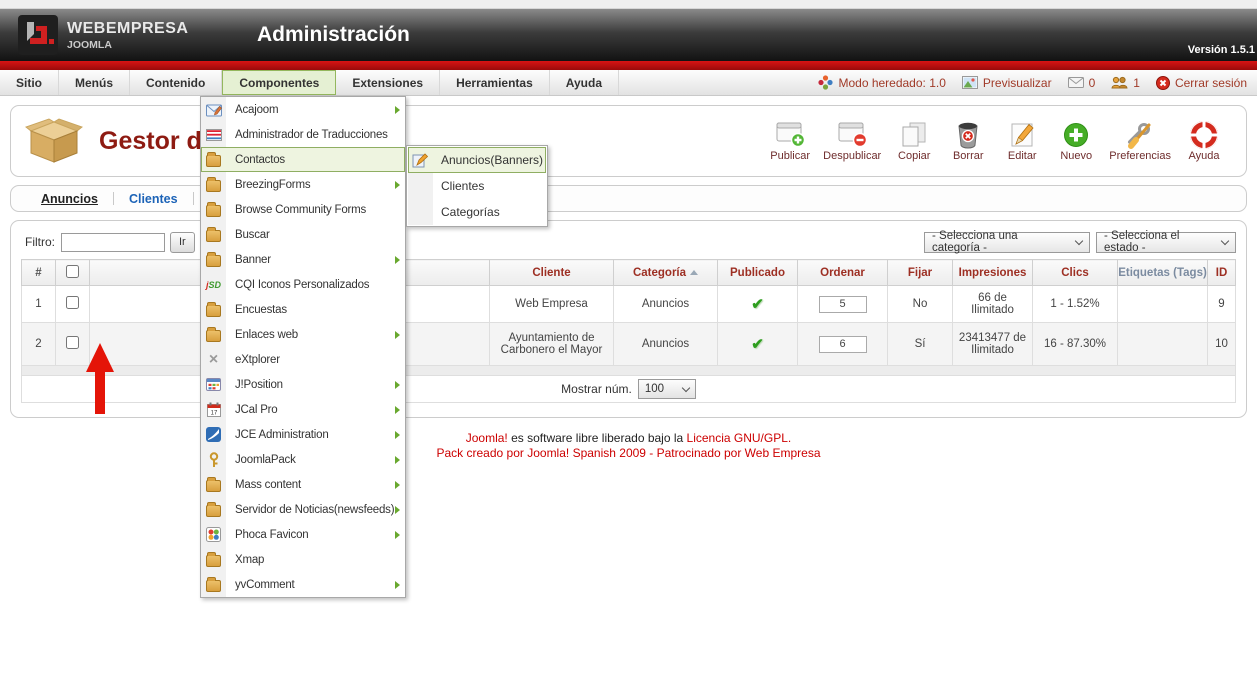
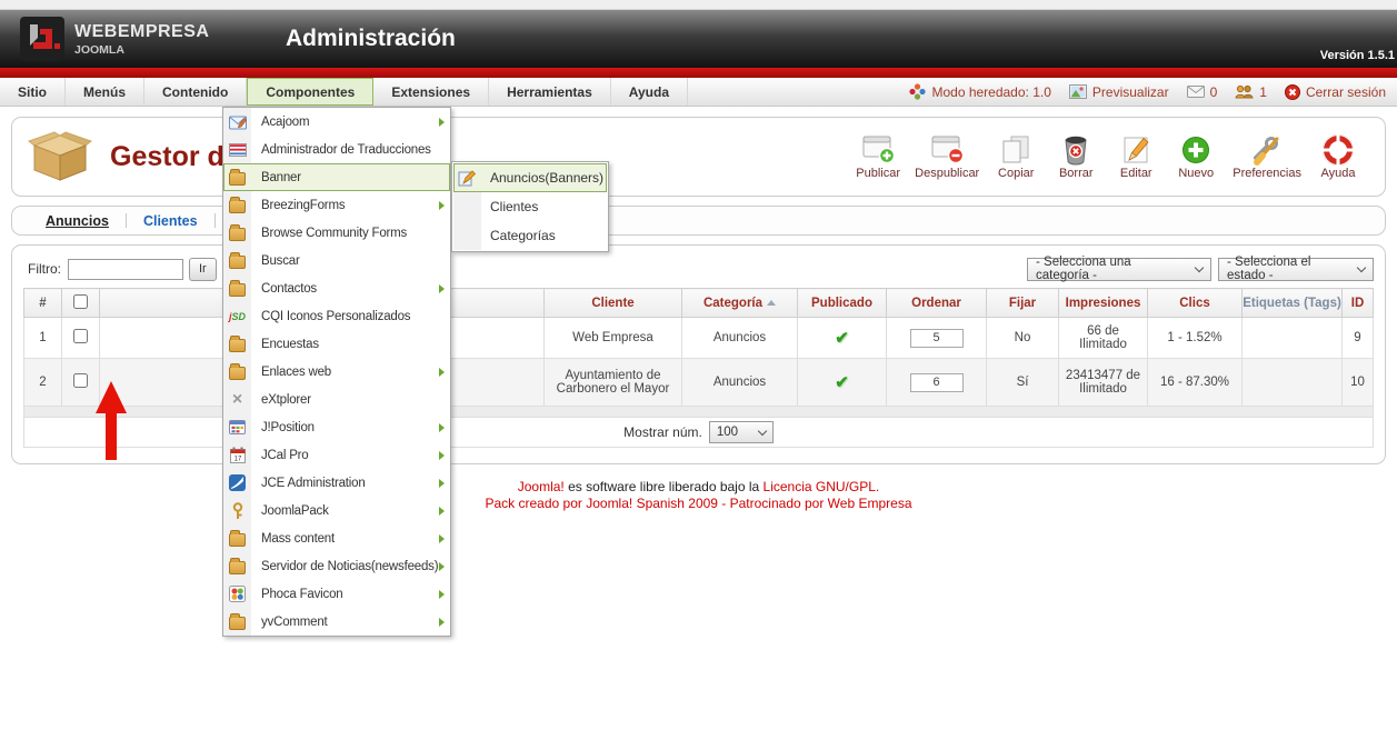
  WEBEMPRESA
  JOOMLA
  Administración
  Versión 1.5.1
  Sitio
  Menús
  Contenido
  Componentes
  Extensiones
  Herramientas
  Ayuda
  Modo heredado: 1.0
  Previsualizar
  0
  1
  Cerrar sesión
  Publicar
  Despublicar
  Copiar
  Borrar
  Editar
  Nuevo
  Preferencias
  Ayuda
  Anuncios
  Clientes
  Filtro:
  Ir
  - Selecciona una categoría -
  - Selecciona el estado -
  #			Cliente	Categoría	Publicado	Ordenar	Fijar	Impresiones	Clics	Etiquetas (Tags)	ID
  1			Web Empresa	Anuncios	✔	5	No	66 de Ilimitado	1 - 1.52%		9
  2			Ayuntamiento de Carbonero el Mayor	Anuncios	✔	6	Sí	23413477 de Ilimitado	16 - 87.30%		10
  Mostrar núm. 100
  Joomla! es software libre liberado bajo la Licencia GNU/GPL.
  Pack creado por Joomla! Spanish 2009 - Patrocinado por Web Empresa
  Acajoom
  Administrador de Traducciones
- Contactos
+ Banner
  BreezingForms
  Browse Community Forms
  Buscar
- Banner
+ Contactos
  jSD
  CQI Iconos Personalizados
  Encuestas
  Enlaces web
  ×
  eXtplorer
  J!Position
  JCal Pro
  JCE Administration
  JoomlaPack
  Mass content
  Servidor de Noticias(newsfeeds)
  Phoca Favicon
- Xmap
  yvComment
  Anuncios(Banners)
  Clientes
  Categorías
